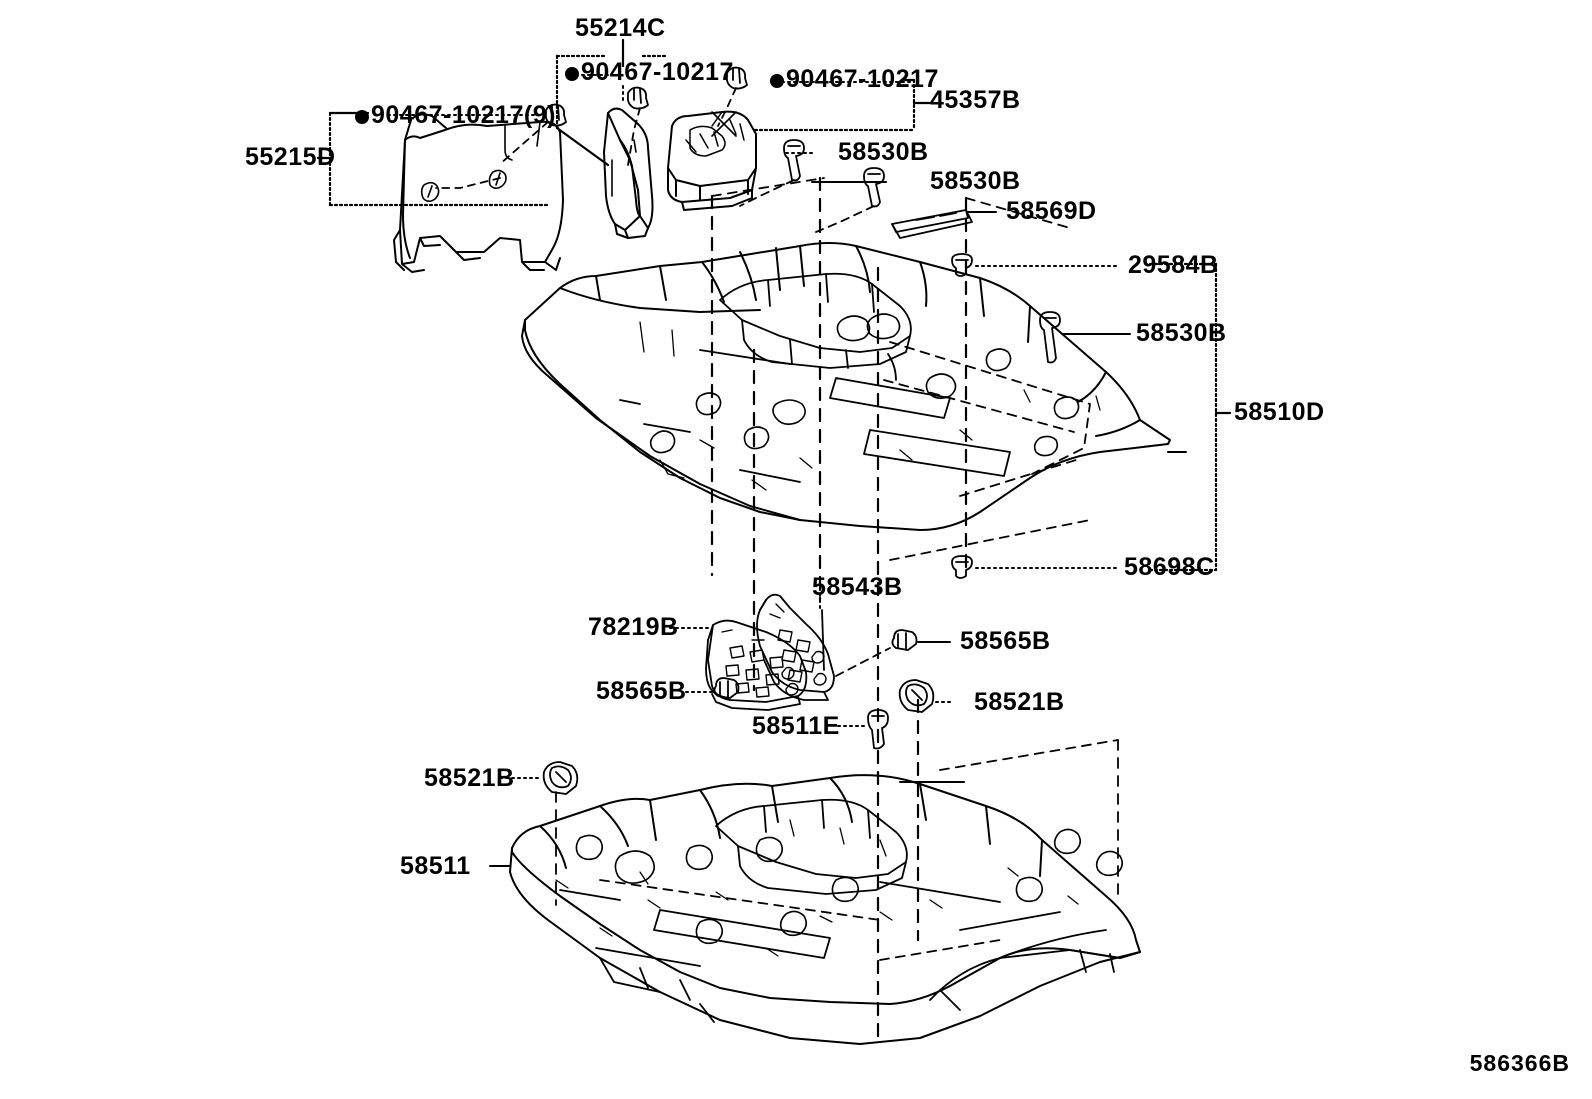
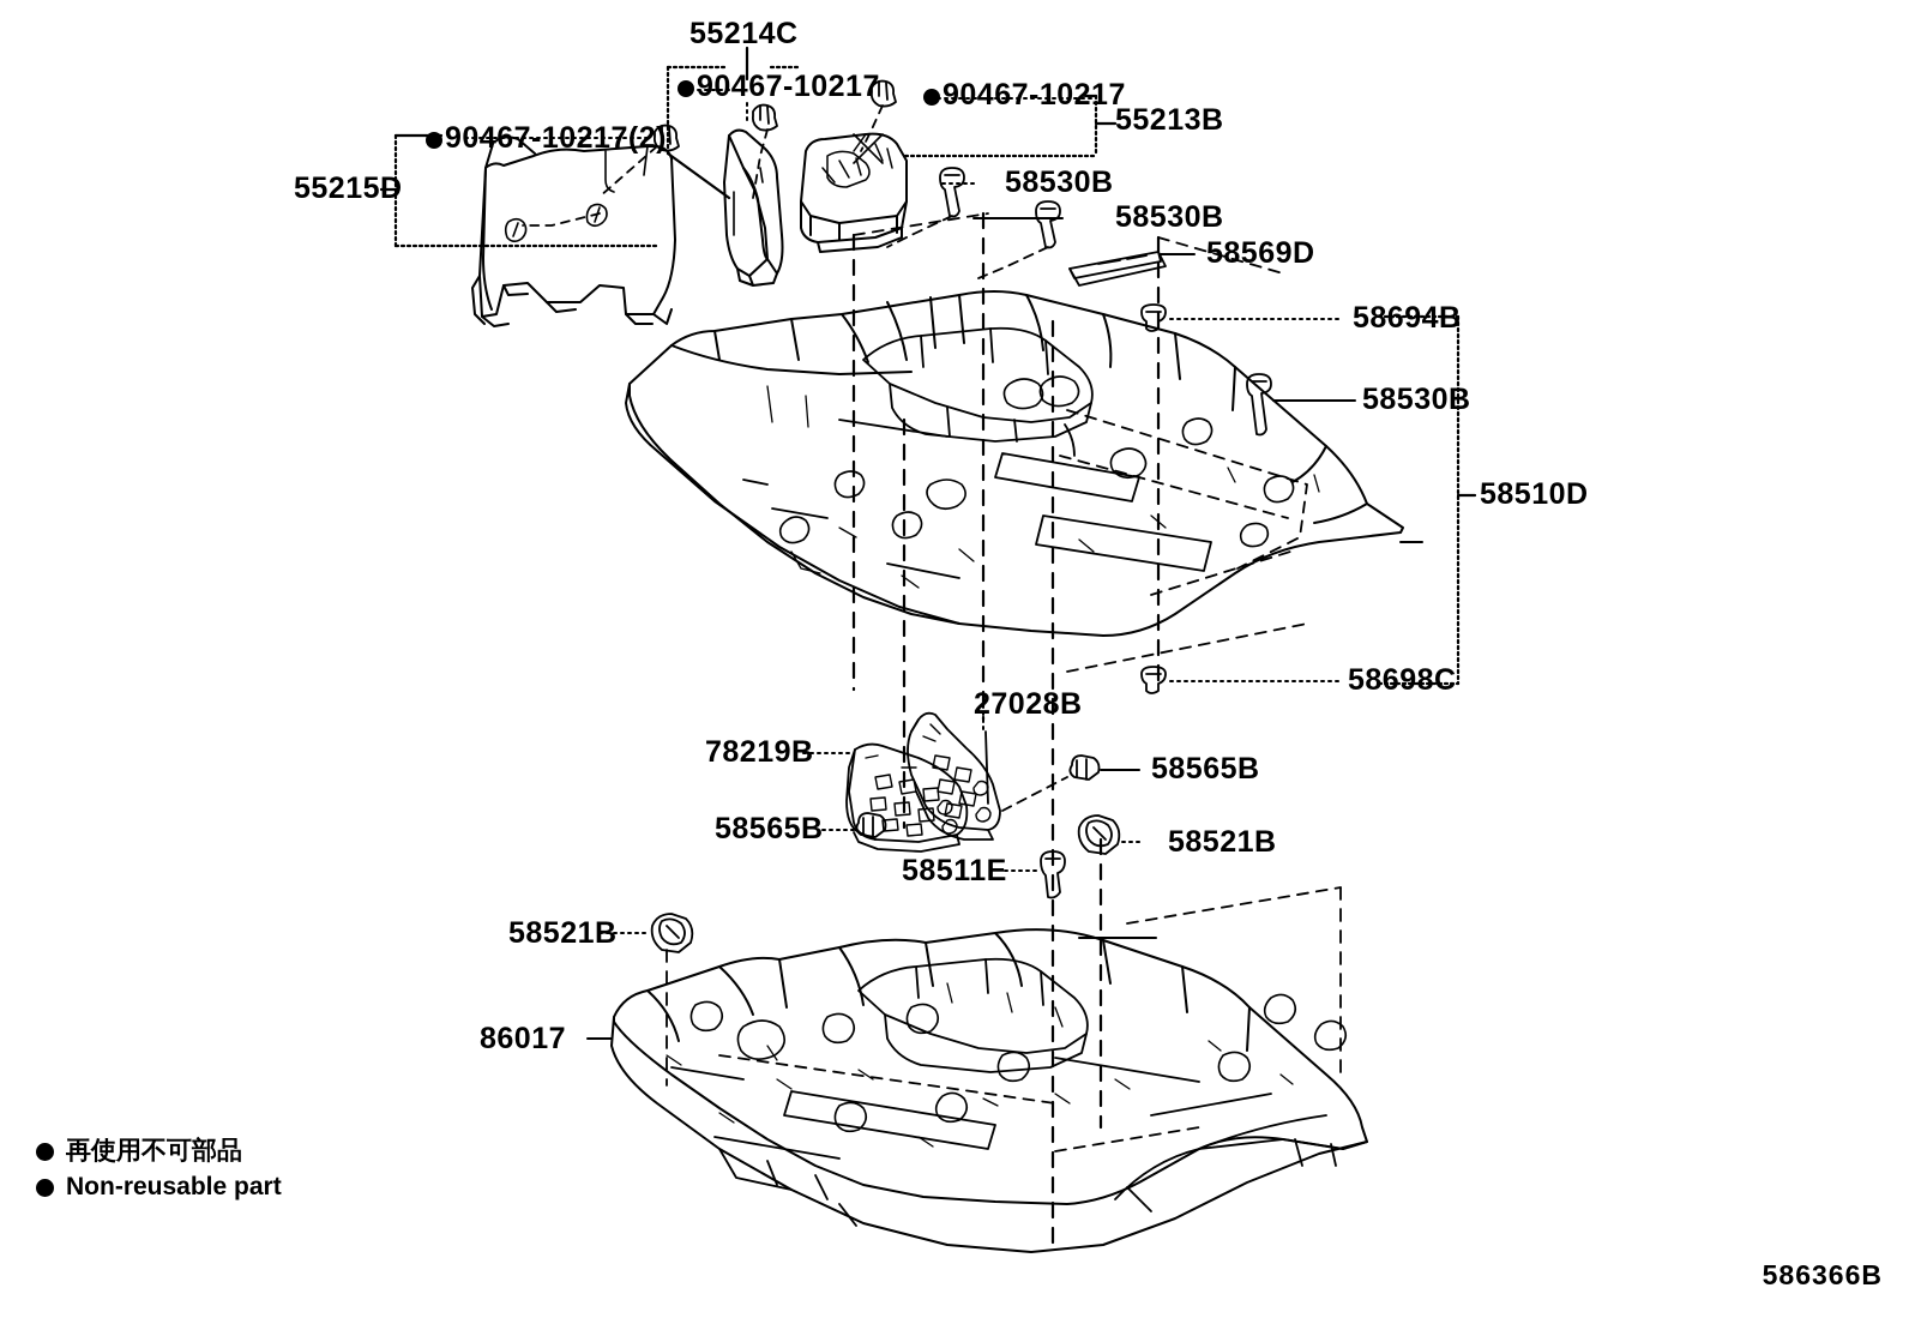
  55214C
  90467-10217
  90467-10217
- 90467-10217(9)
+ 90467-10217(2)
- 45357B
+ 55213B
  55215D
  58530B
  58530B
  58569D
- 29584B
+ 58694B
  58530B
  58510D
  58698C
- 58543B
+ 27028B
  78219B
  58565B
  58565B
  58521B
  58511E
  58521B
- 58511
+ 86017
+ 再使用不可部品
+ Non-reusable part
  586366B
